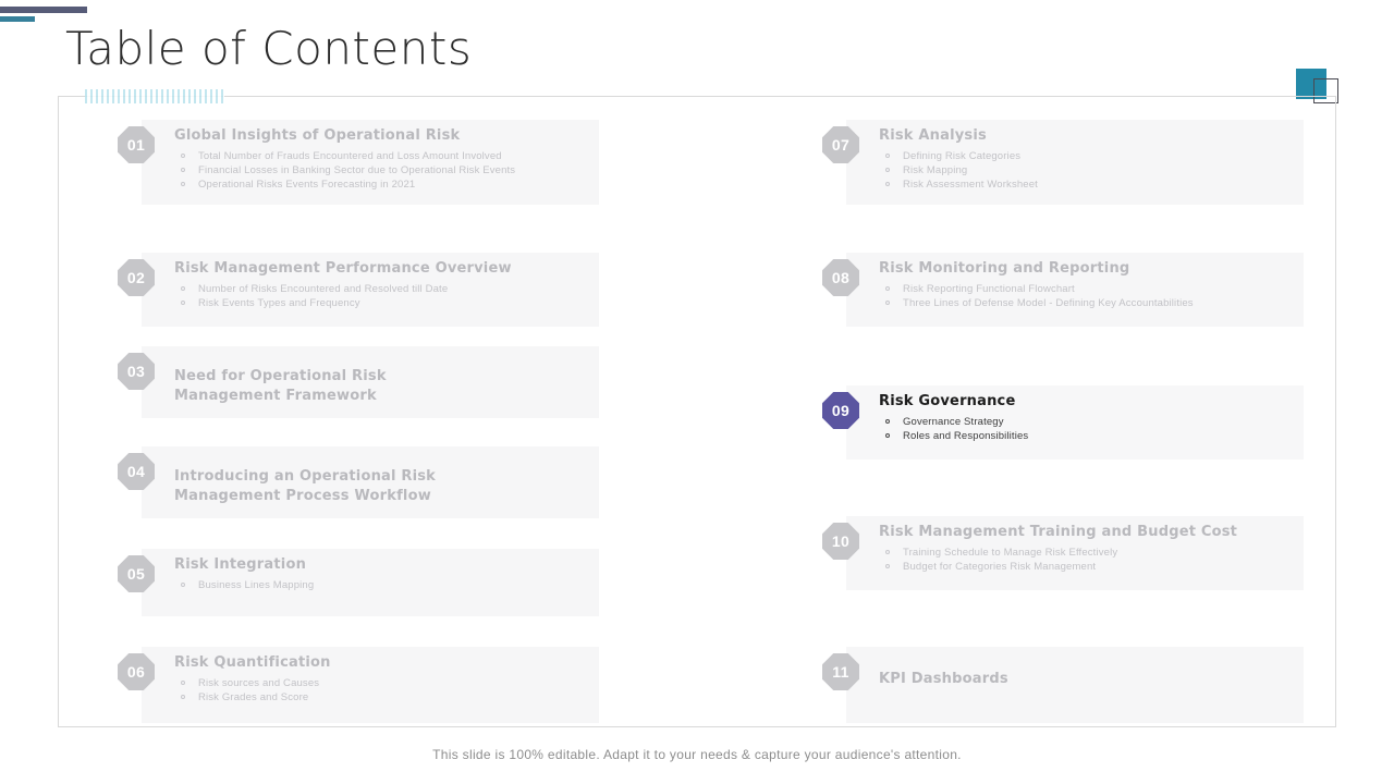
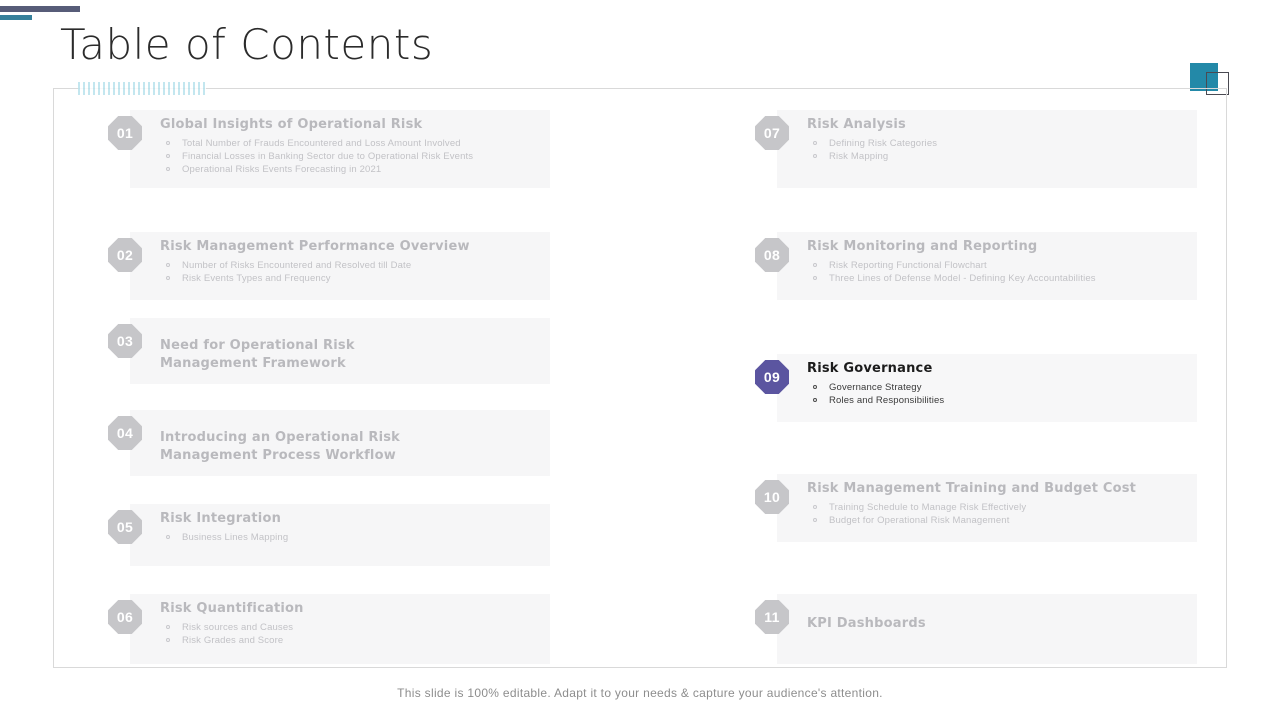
  Table of Contents
  01
  Global Insights of Operational Risk
  Total Number of Frauds Encountered and Loss Amount Involved
  Financial Losses in Banking Sector due to Operational Risk Events
  Operational Risks Events Forecasting in 2021
  02
  Risk Management Performance Overview
  Number of Risks Encountered and Resolved till Date
  Risk Events Types and Frequency
  03
  Need for Operational Risk
  Management Framework
  04
  Introducing an Operational Risk
  Management Process Workflow
  05
  Risk Integration
  Business Lines Mapping
  06
  Risk Quantification
  Risk sources and Causes
  Risk Grades and Score
  07
  Risk Analysis
  Defining Risk Categories
  Risk Mapping
- Risk Assessment Worksheet
  08
  Risk Monitoring and Reporting
  Risk Reporting Functional Flowchart
  Three Lines of Defense Model - Defining Key Accountabilities
  09
  Risk Governance
  Governance Strategy
  Roles and Responsibilities
  10
  Risk Management Training and Budget Cost
  Training Schedule to Manage Risk Effectively
- Budget for Categories Risk Management
+ Budget for Operational Risk Management
  11
  KPI Dashboards
  This slide is 100% editable. Adapt it to your needs & capture your audience's attention.
